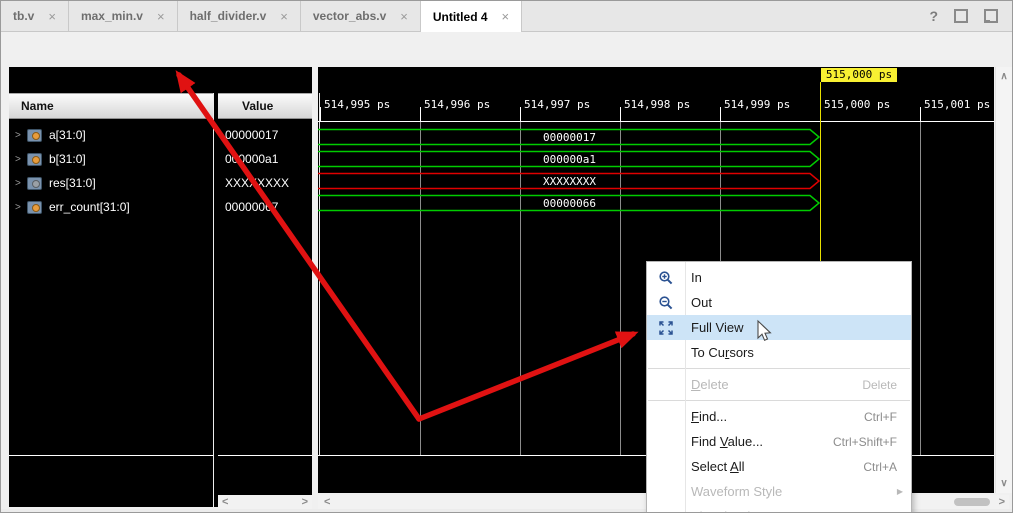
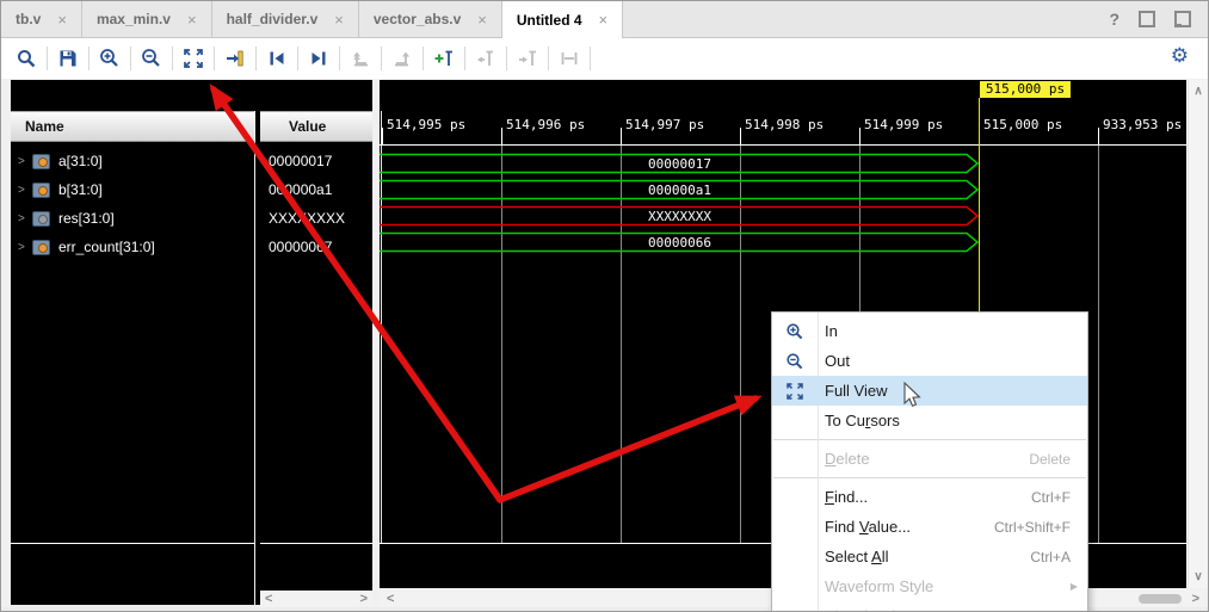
  tb.v
  ×
  max_min.v
  ×
  half_divider.v
  ×
  vector_abs.v
  ×
  Untitled 4
  ×
  ?
+ ⚙
  Name
  Value
  >
  a[31:0]
  >
  b[31:0]
  >
  res[31:0]
  >
  err_count[31:0]
  00000017
  00000a1
  XXXXXXX
  0000007
  <
  >
  515,000 ps
  514,995 ps
  514,996 ps
  514,997 ps
  514,998 ps
  514,999 ps
  515,000 ps
- 515,001 ps
+ 933,953 ps
  00000017
  000000a1
  XXXXXXXX
  00000066
  ∧
  ∨
  <
  >
  In
  Out
  Full View
  To Cursors
  Delete
  Delete
  Find...
  Ctrl+F
  Find Value...
  Ctrl+Shift+F
  Select All
  Ctrl+A
  Waveform Style
  ▶
